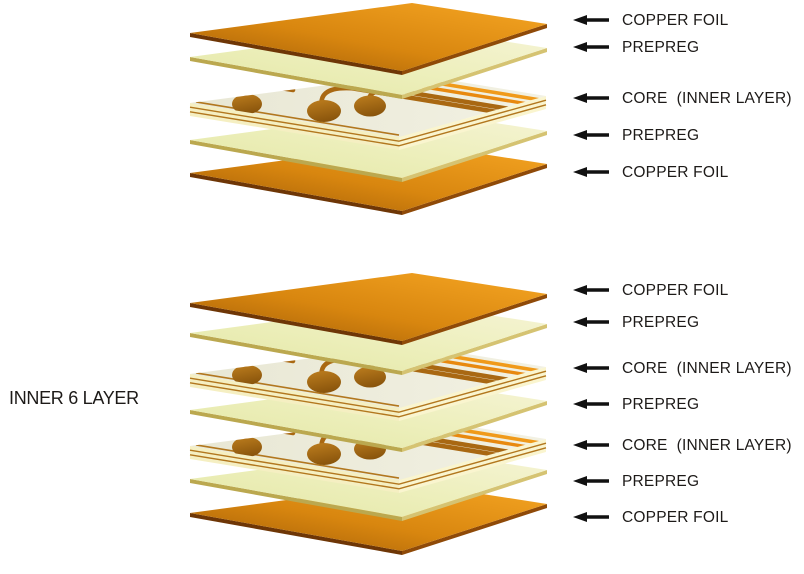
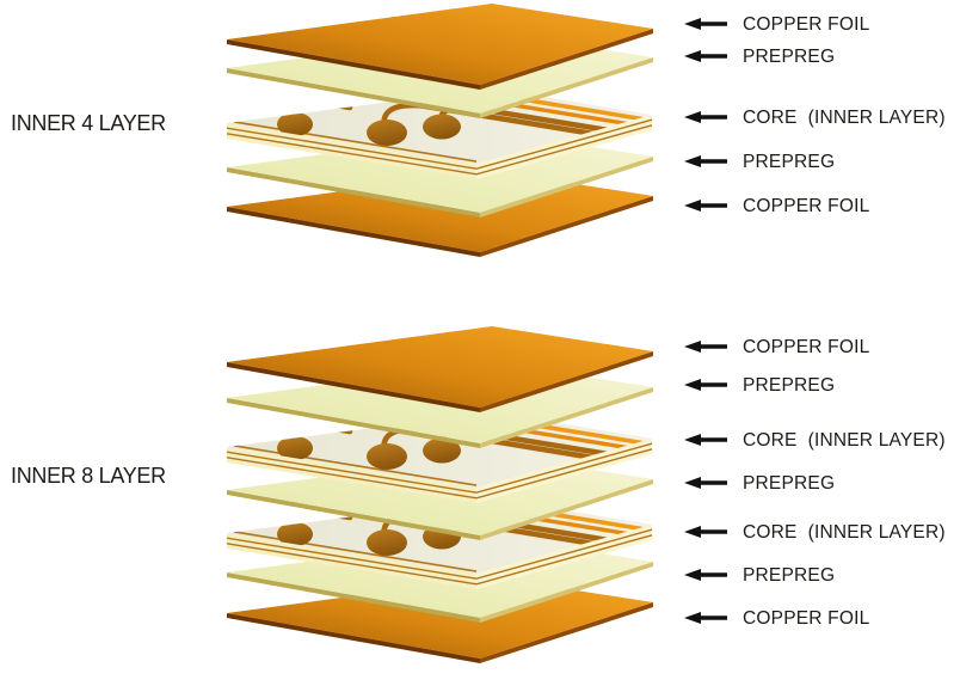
+ INNER 4 LAYER
  COPPER FOIL
  PREPREG
  CORE (INNER LAYER)
  PREPREG
  COPPER FOIL
- INNER 6 LAYER
+ INNER 8 LAYER
  COPPER FOIL
  PREPREG
  CORE (INNER LAYER)
  PREPREG
  CORE (INNER LAYER)
  PREPREG
  COPPER FOIL
